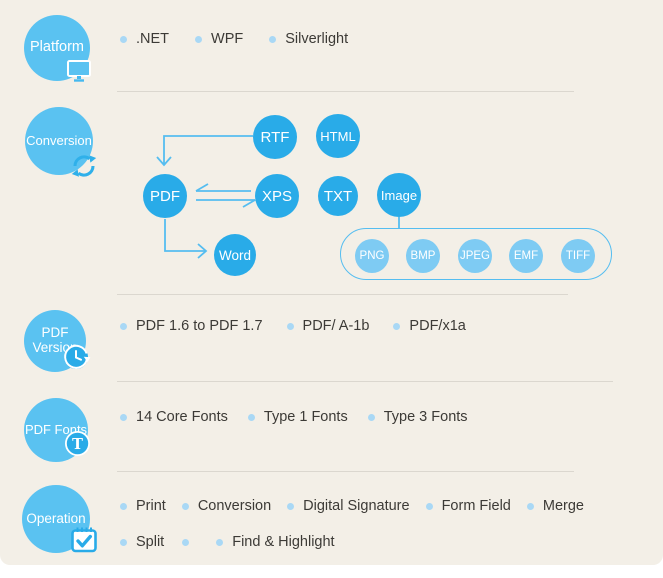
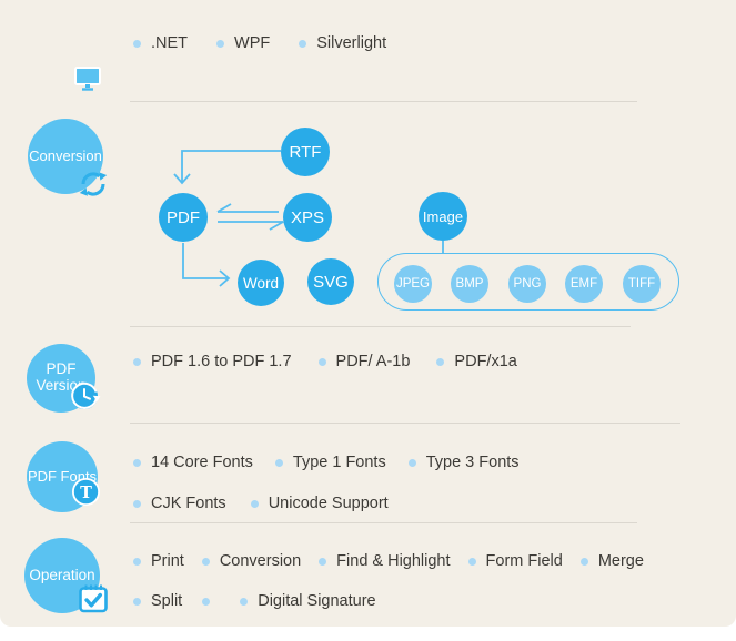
- Platform
  .NET
  WPF
  Silverlight
  Conversion
  RTF
- HTML
  PDF
  XPS
- TXT
  Image
  Word
+ SVG
- PNG
+ JPEG
  BMP
- JPEG
+ PNG
  EMF
  TIFF
  PDF
  Versio
  PDF 1.6 to PDF 1.7
  PDF/ A-1b
  PDF/x1a
  PDF Fonts
  T
  14 Core Fonts
  Type 1 Fonts
  Type 3 Fonts
+ CJK Fonts
+ Unicode Support
  Operation
  Print
  Conversion
- Digital Signature
+ Find & Highlight
  Form Field
  Merge
  Split
- Find & Highlight
+ Digital Signature
